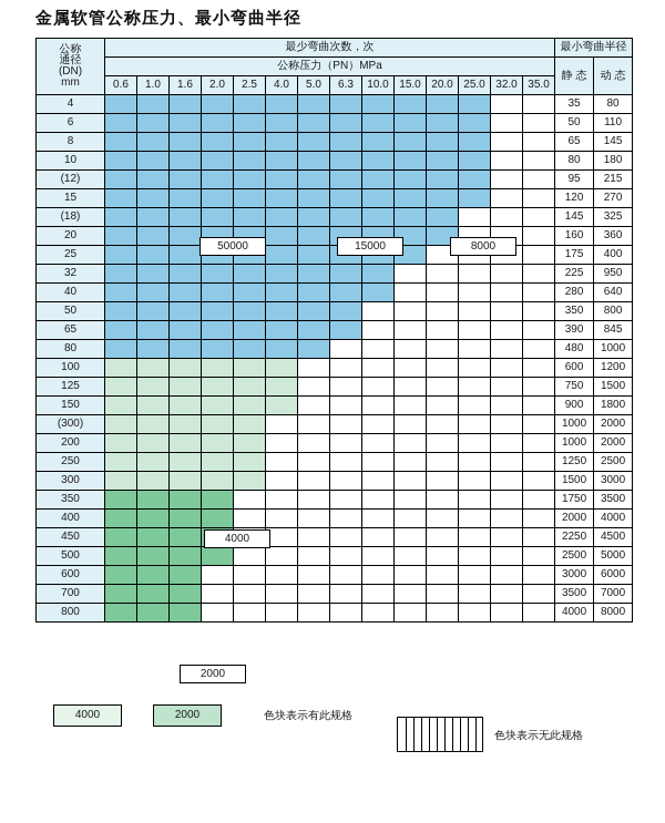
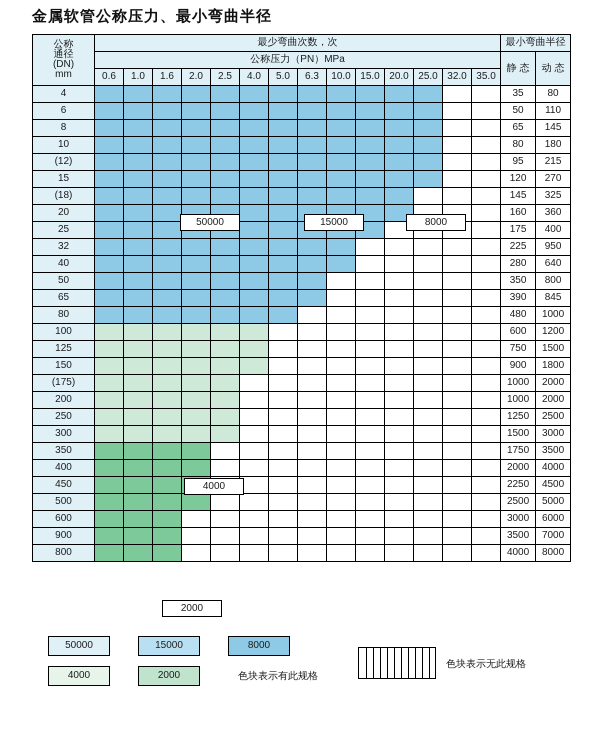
  金属软管公称压力、最小弯曲半径
  公称 通径 (DN) mm	最少弯曲次数，次	最小弯曲半径
  公称压力（PN）MPa	静 态	动 态
  0.6	1.0	1.6	2.0	2.5	4.0	5.0	6.3	10.0	15.0	20.0	25.0	32.0	35.0
  4															35	80
  6															50	110
  8															65	145
  10															80	180
  (12)															95	215
  15															120	270
  (18)															145	325
  20															160	360
  25															175	400
  32															225	950
  40															280	640
  50															350	800
  65															390	845
  80															480	1000
  100															600	1200
  125															750	1500
  150															900	1800
- (300)															1000	2000
+ (175)															1000	2000
  200															1000	2000
  250															1250	2500
  300															1500	3000
  350															1750	3500
  400															2000	4000
  450															2250	4500
  500															2500	5000
  600															3000	6000
- 700															3500	7000
+ 900															3500	7000
  800															4000	8000
  50000
  15000
  8000
  4000
  2000
+ 50000 15000 8000
  4000 2000 色块表示有此规格
  色块表示无此规格
